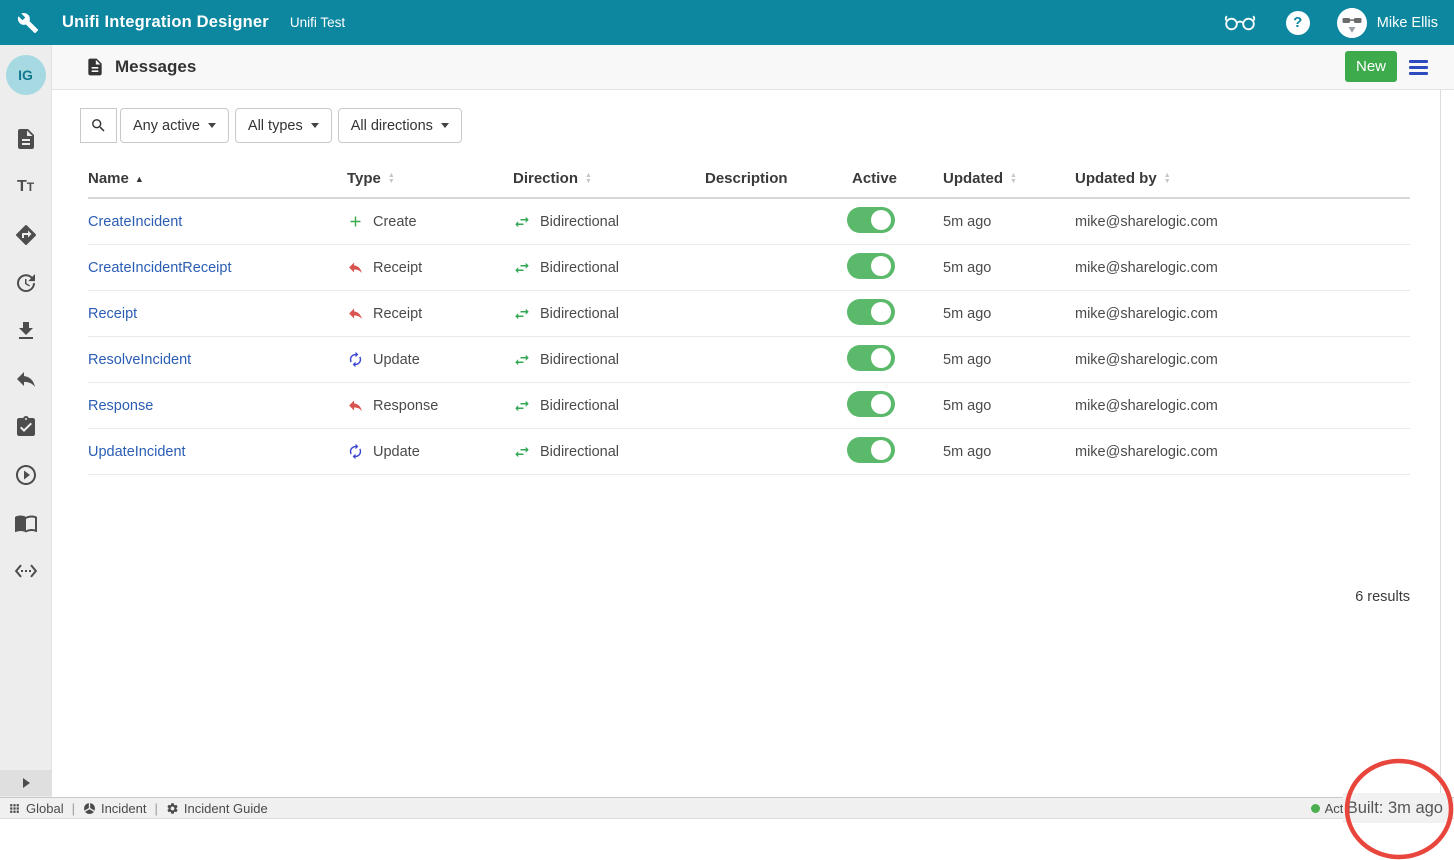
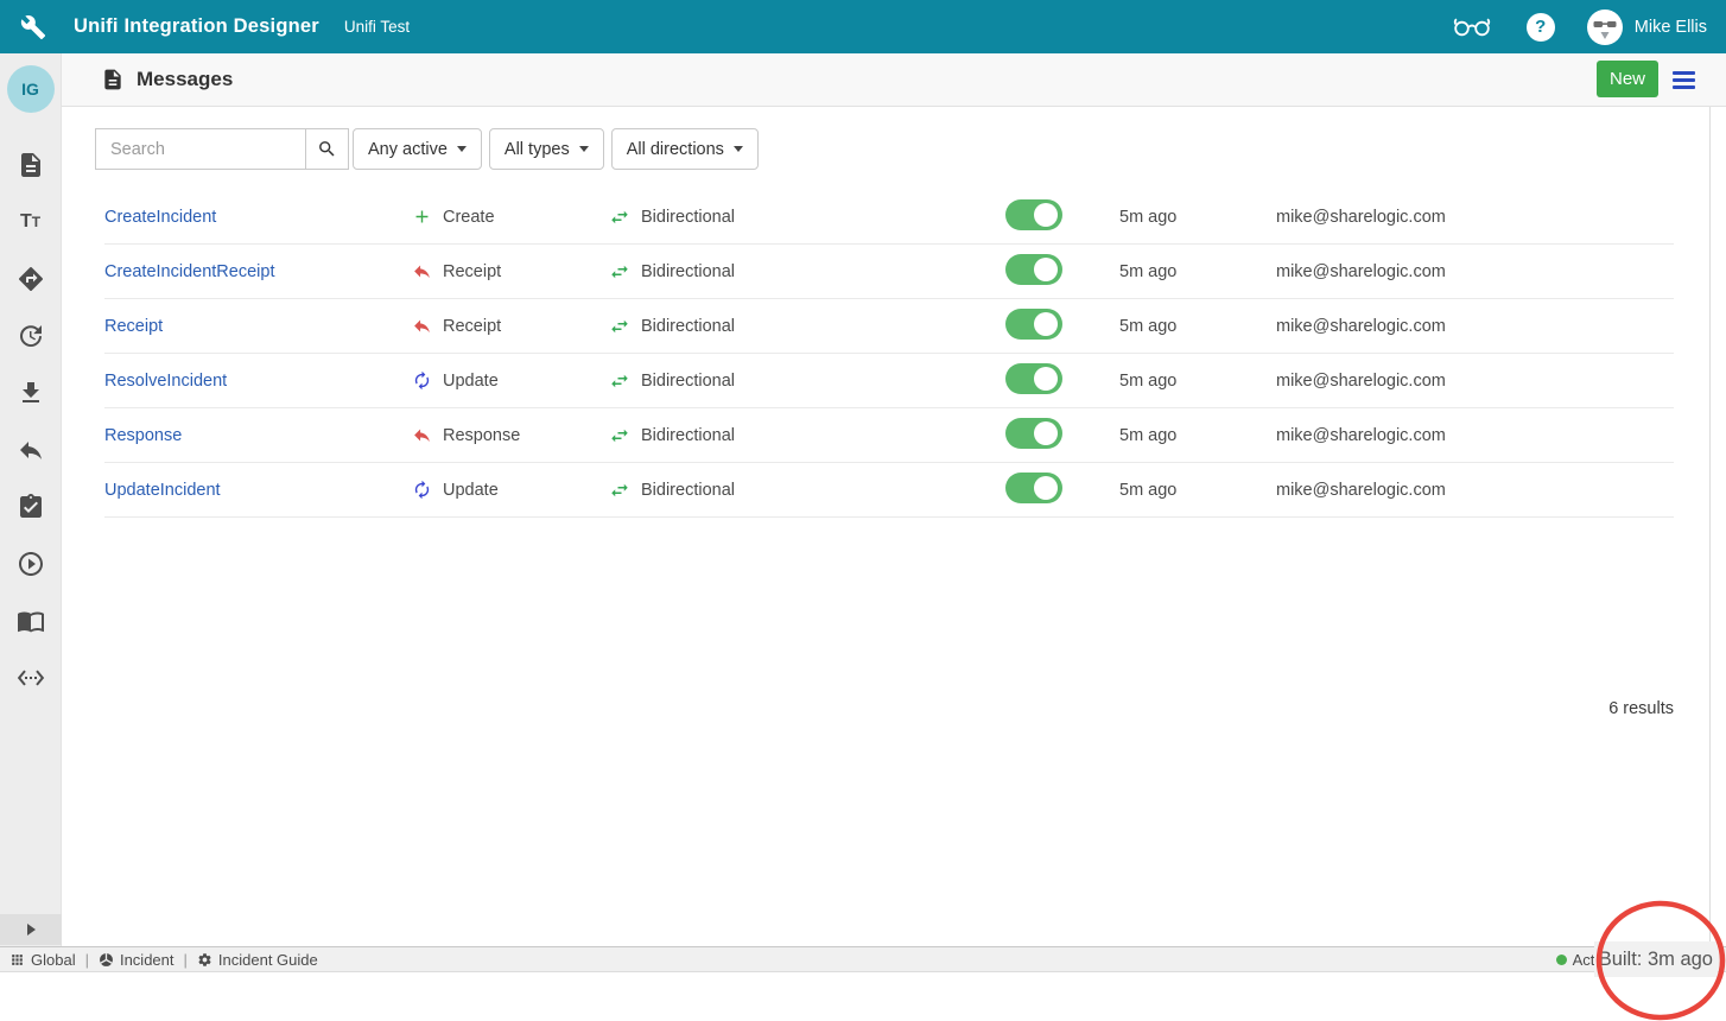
  Unifi Integration Designer
  Unifi Test
  ?
  Mike Ellis
  IG
  TT
  Messages
  New
+ Search
  Any active
  All types
  All directions
- Name
- ▲
- Type
- Direction
- Description
- Active
- Updated
- Updated by
  CreateIncident
  Create
  Bidirectional
  5m ago
  mike@sharelogic.com
  CreateIncidentReceipt
  Receipt
  Bidirectional
  5m ago
  mike@sharelogic.com
  Receipt
  Receipt
  Bidirectional
  5m ago
  mike@sharelogic.com
  ResolveIncident
  Update
  Bidirectional
  5m ago
  mike@sharelogic.com
  Response
  Response
  Bidirectional
  5m ago
  mike@sharelogic.com
  UpdateIncident
  Update
  Bidirectional
  5m ago
  mike@sharelogic.com
  6 results
  Global
  |
  Incident
  |
  Incident Guide
  Built: 3m ago
